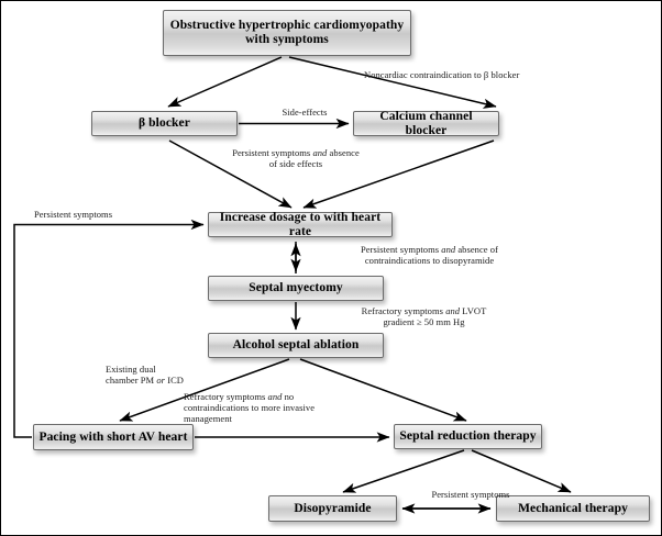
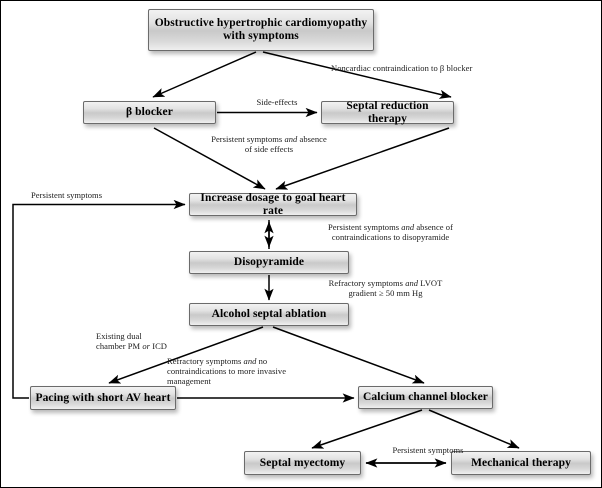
  Obstructive hypertrophic cardiomyopathy
  with symptoms
  β blocker
- Calcium channel blocker
+ Septal reduction therapy
- Increase dosage to with heart rate
+ Increase dosage to goal heart rate
- Septal myectomy
+ Disopyramide
  Alcohol septal ablation
  Pacing with short AV heart
- Septal reduction therapy
+ Calcium channel blocker
- Disopyramide
+ Septal myectomy
  Mechanical therapy
  Noncardiac contraindication to β blocker
  Side-effects
  Persistent symptoms and absence
  of side effects
  Persistent symptoms
  Persistent symptoms and absence of
  contraindications to disopyramide
  Refractory symptoms and LVOT
  gradient ≥ 50 mm Hg
  Existing dual
  chamber PM or ICD
  Refractory symptoms and no
  contraindications to more invasive
  management
  Persistent symptoms
